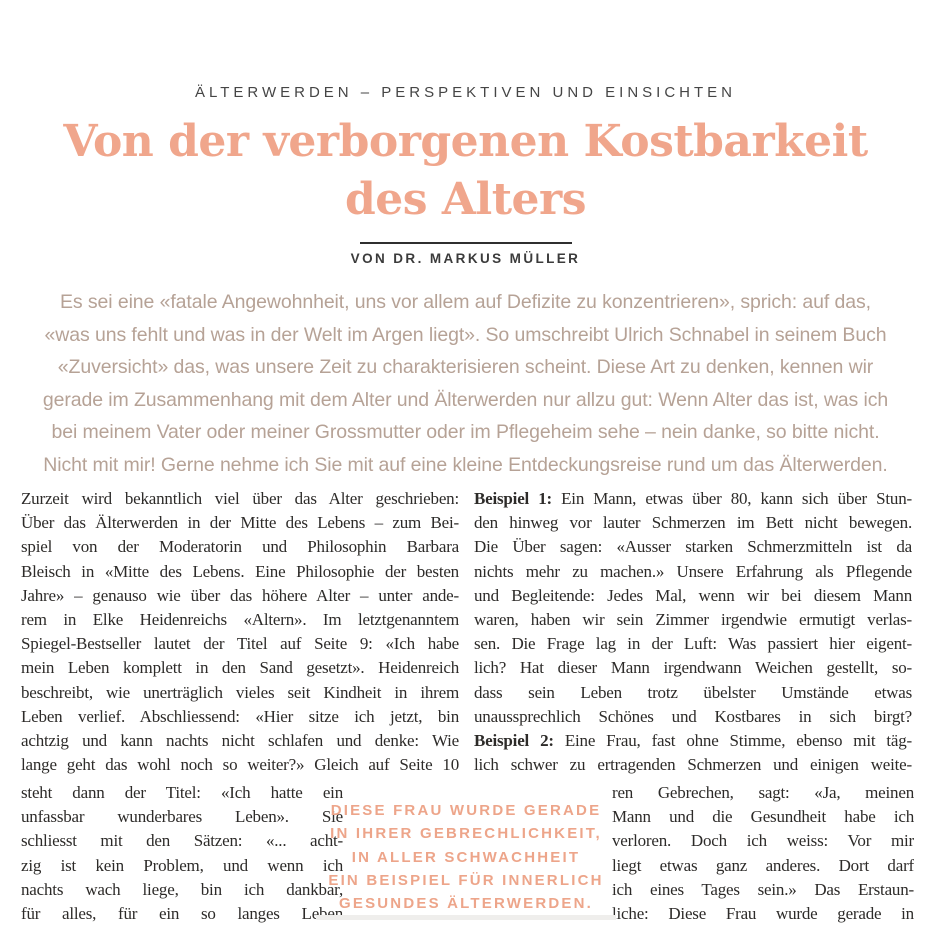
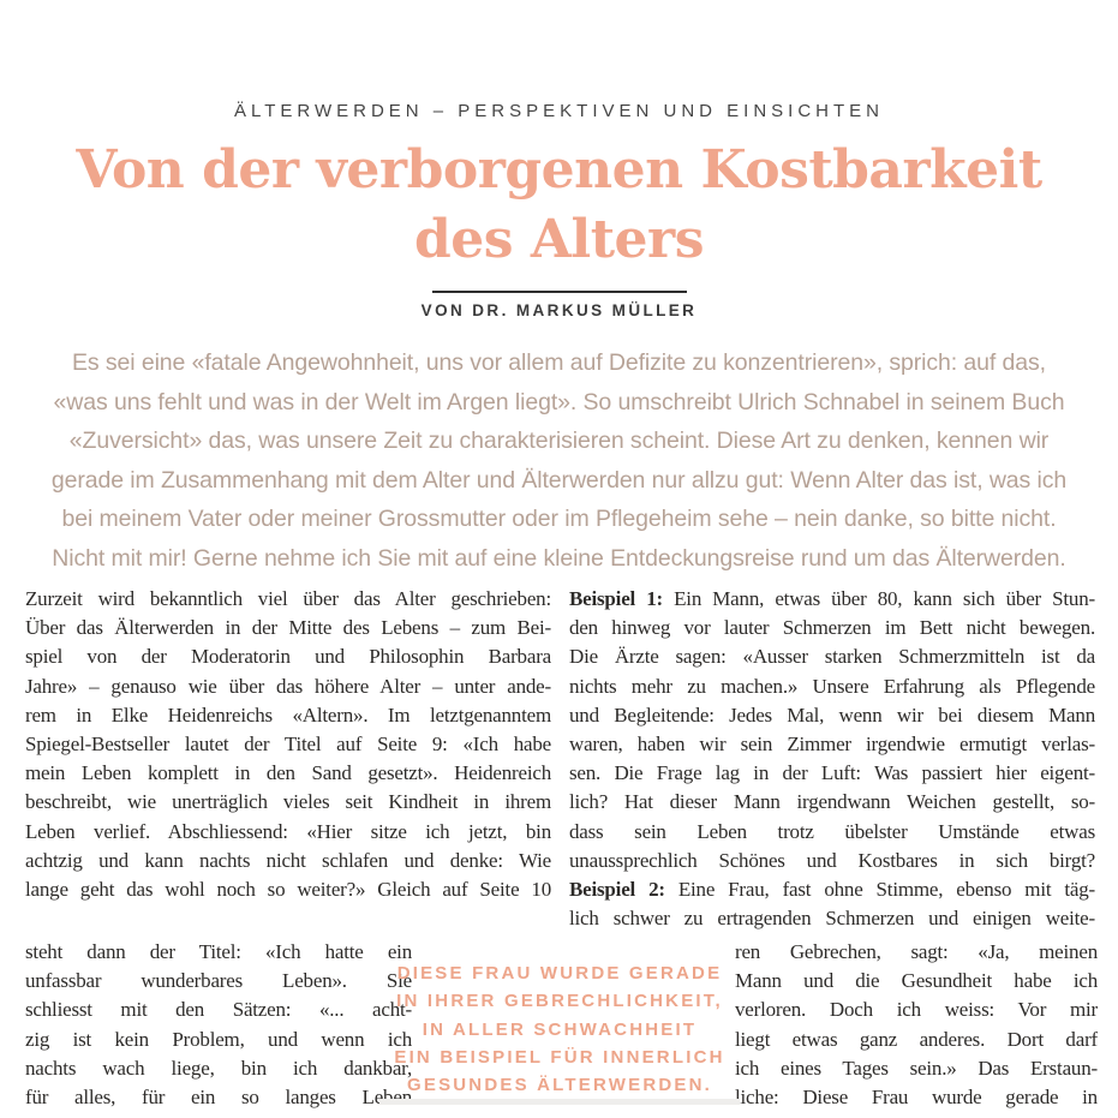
  ÄLTERWERDEN – PERSPEKTIVEN UND EINSICHTEN
  Von der verborgenen Kostbarkeit
  des Alters
  VON DR. MARKUS MÜLLER
  Es sei eine «fatale Angewohnheit, uns vor allem auf Defizite zu konzentrieren», sprich: auf das,
  «was uns fehlt und was in der Welt im Argen liegt». So umschreibt Ulrich Schnabel in seinem Buch
  «Zuversicht» das, was unsere Zeit zu charakterisieren scheint. Diese Art zu denken, kennen wir
  gerade im Zusammenhang mit dem Alter und Älterwerden nur allzu gut: Wenn Alter das ist, was ich
  bei meinem Vater oder meiner Grossmutter oder im Pflegeheim sehe – nein danke, so bitte nicht.
  Nicht mit mir! Gerne nehme ich Sie mit auf eine kleine Entdeckungsreise rund um das Älterwerden.
  Zurzeit wird bekanntlich viel über das Alter geschrieben:
  Über das Älterwerden in der Mitte des Lebens – zum Bei-
  spiel von der Moderatorin und Philosophin Barbara
- Bleisch in «Mitte des Lebens. Eine Philosophie der besten
  Jahre» – genauso wie über das höhere Alter – unter ande-
  rem in Elke Heidenreichs «Altern». Im letztgenanntem
  Spiegel-Bestseller lautet der Titel auf Seite 9: «Ich habe
  mein Leben komplett in den Sand gesetzt». Heidenreich
  beschreibt, wie unerträglich vieles seit Kindheit in ihrem
  Leben verlief. Abschliessend: «Hier sitze ich jetzt, bin
  achtzig und kann nachts nicht schlafen und denke: Wie
  lange geht das wohl noch so weiter?» Gleich auf Seite 10
  Beispiel 1: Ein Mann, etwas über 80, kann sich über Stun-
  den hinweg vor lauter Schmerzen im Bett nicht bewegen.
- Die Über sagen: «Ausser starken Schmerzmitteln ist da
+ Die Ärzte sagen: «Ausser starken Schmerzmitteln ist da
  nichts mehr zu machen.» Unsere Erfahrung als Pflegende
  und Begleitende: Jedes Mal, wenn wir bei diesem Mann
  waren, haben wir sein Zimmer irgendwie ermutigt verlas-
  sen. Die Frage lag in der Luft: Was passiert hier eigent-
  lich? Hat dieser Mann irgendwann Weichen gestellt, so-
  dass sein Leben trotz übelster Umstände etwas
  unaussprechlich Schönes und Kostbares in sich birgt?
  Beispiel 2: Eine Frau, fast ohne Stimme, ebenso mit täg-
  lich schwer zu ertragenden Schmerzen und einigen weite-
  steht dann der Titel: «Ich hatte ein
  unfassbar wunderbares Leben». Sie
  schliesst mit den Sätzen: «... acht-
  zig ist kein Problem, und wenn ich
  nachts wach liege, bin ich dankbar,
  für alles, für ein so langes Leben
  ren Gebrechen, sagt: «Ja, meinen
  Mann und die Gesundheit habe ich
  verloren. Doch ich weiss: Vor mir
  liegt etwas ganz anderes. Dort darf
  ich eines Tages sein.» Das Erstaun-
  liche: Diese Frau wurde gerade in
  DIESE FRAU WURDE GERADE
  IN IHRER GEBRECHLICHKEIT,
  IN ALLER SCHWACHHEIT
  EIN BEISPIEL FÜR INNERLICH
  GESUNDES ÄLTERWERDEN.
